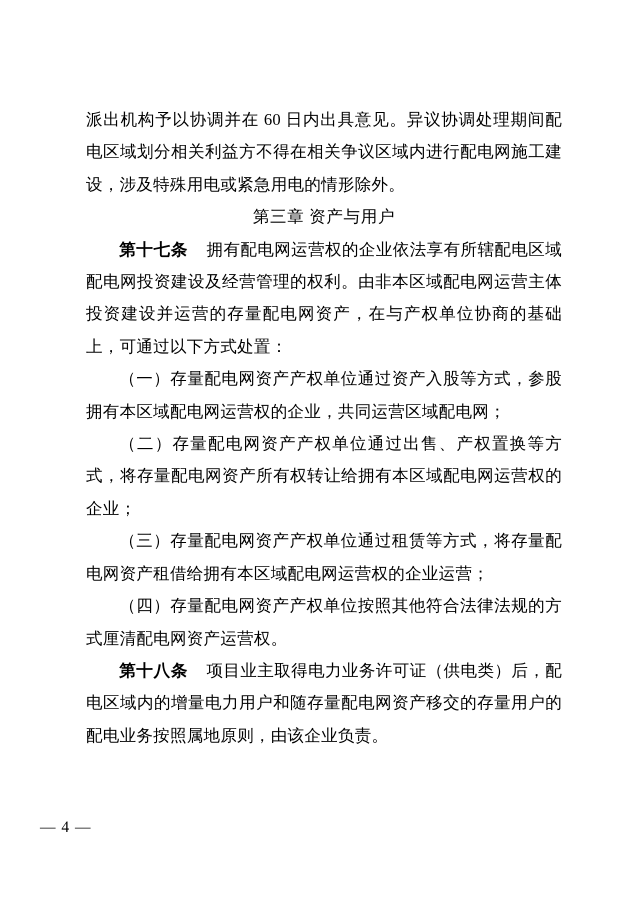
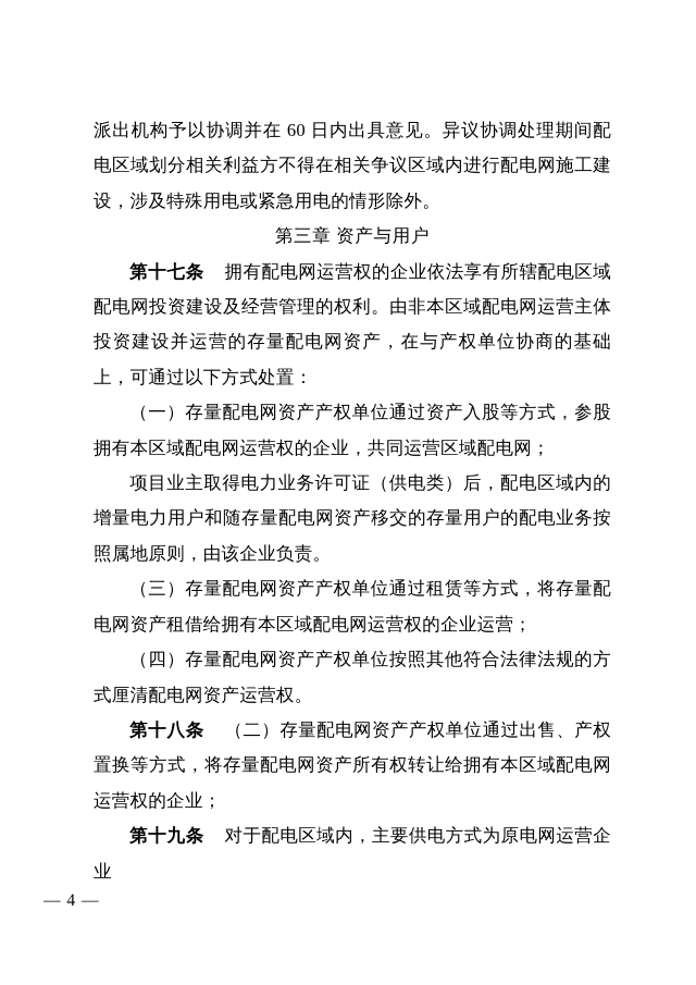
  派出机构予以协调并在 60 日内出具意见。异议协调处理期间配电区域划分相关利益方不得在相关争议区域内进行配电网施工建设，涉及特殊用电或紧急用电的情形除外。
  第三章 资产与用户
  第十七条 拥有配电网运营权的企业依法享有所辖配电区域配电网投资建设及经营管理的权利。由非本区域配电网运营主体投资建设并运营的存量配电网资产，在与产权单位协商的基础上，可通过以下方式处置：
  （一）存量配电网资产产权单位通过资产入股等方式，参股拥有本区域配电网运营权的企业，共同运营区域配电网；
- （二）存量配电网资产产权单位通过出售、产权置换等方式，将存量配电网资产所有权转让给拥有本区域配电网运营权的企业；
+ 项目业主取得电力业务许可证（供电类）后，配电区域内的增量电力用户和随存量配电网资产移交的存量用户的配电业务按照属地原则，由该企业负责。
  （三）存量配电网资产产权单位通过租赁等方式，将存量配电网资产租借给拥有本区域配电网运营权的企业运营；
  （四）存量配电网资产产权单位按照其他符合法律法规的方式厘清配电网资产运营权。
- 第十八条 项目业主取得电力业务许可证（供电类）后，配电区域内的增量电力用户和随存量配电网资产移交的存量用户的配电业务按照属地原则，由该企业负责。
+ 第十八条 （二）存量配电网资产产权单位通过出售、产权置换等方式，将存量配电网资产所有权转让给拥有本区域配电网运营权的企业；
+ 第十九条 对于配电区域内，主要供电方式为原电网运营企业
  — 4 —
